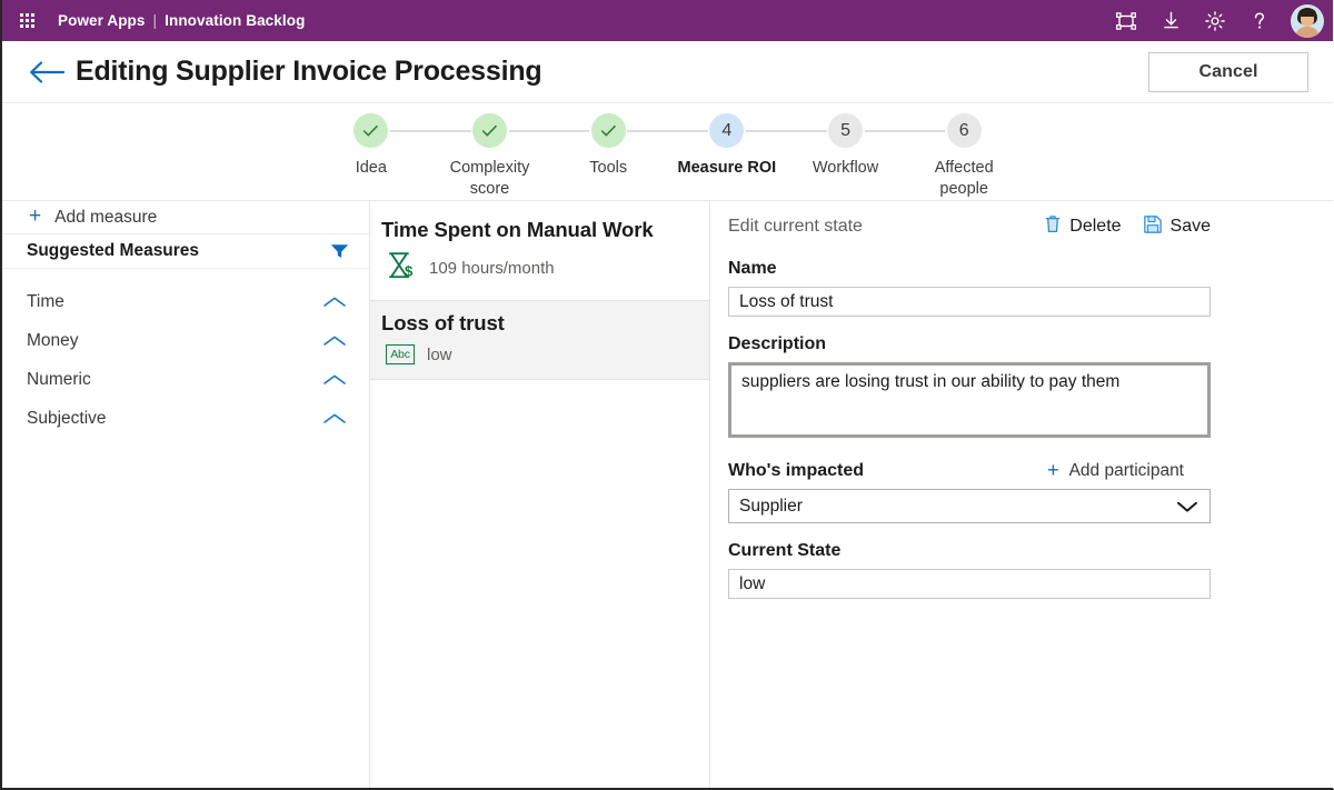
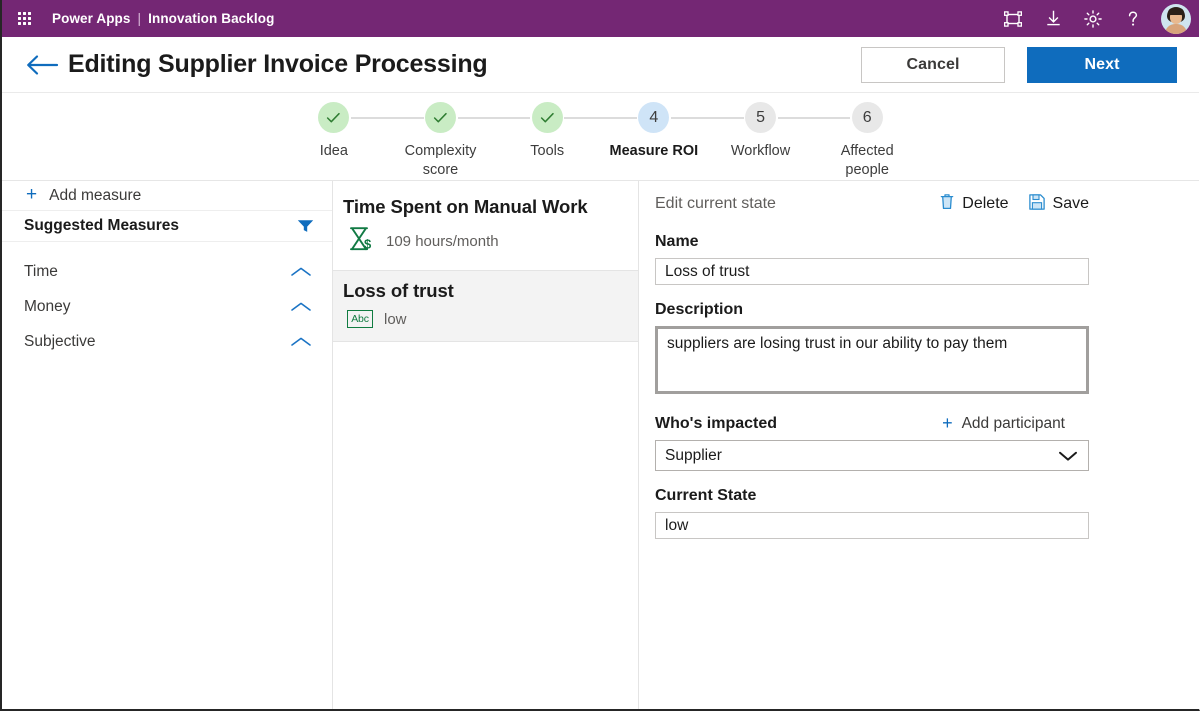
  Power Apps
  |
  Innovation Backlog
  Editing Supplier Invoice Processing
  Cancel
+ Next
  Idea
  Complexity score
  Tools
  4
  Measure ROI
  5
  Workflow
  6
  Affected people
  +
  Add measure
  Suggested Measures
  Time
  Money
- Numeric
  Subjective
  Time Spent on Manual Work
  $
  109 hours/month
  Loss of trust
  Abc
  low
  Edit current state
  Delete
  Save
  Name
  Loss of trust
  Description
  suppliers are losing trust in our ability to pay them
  Who's impacted
  +
  Add participant
  Supplier
  Current State
  low
